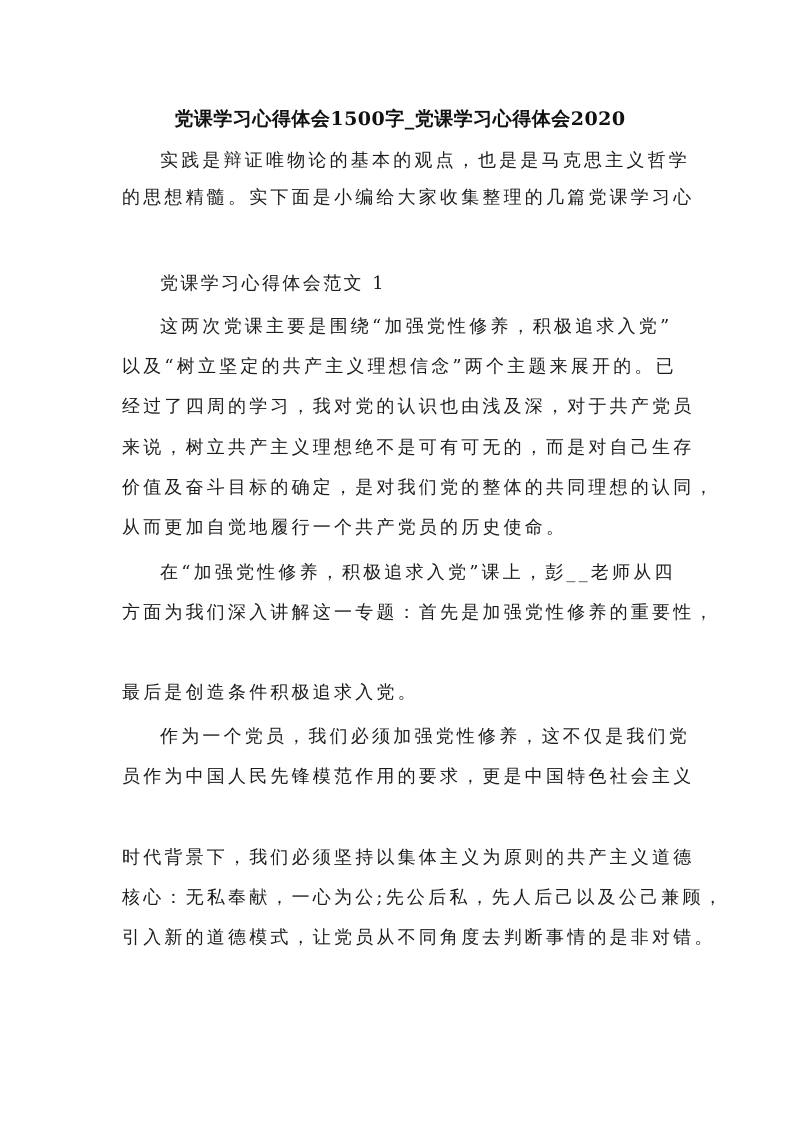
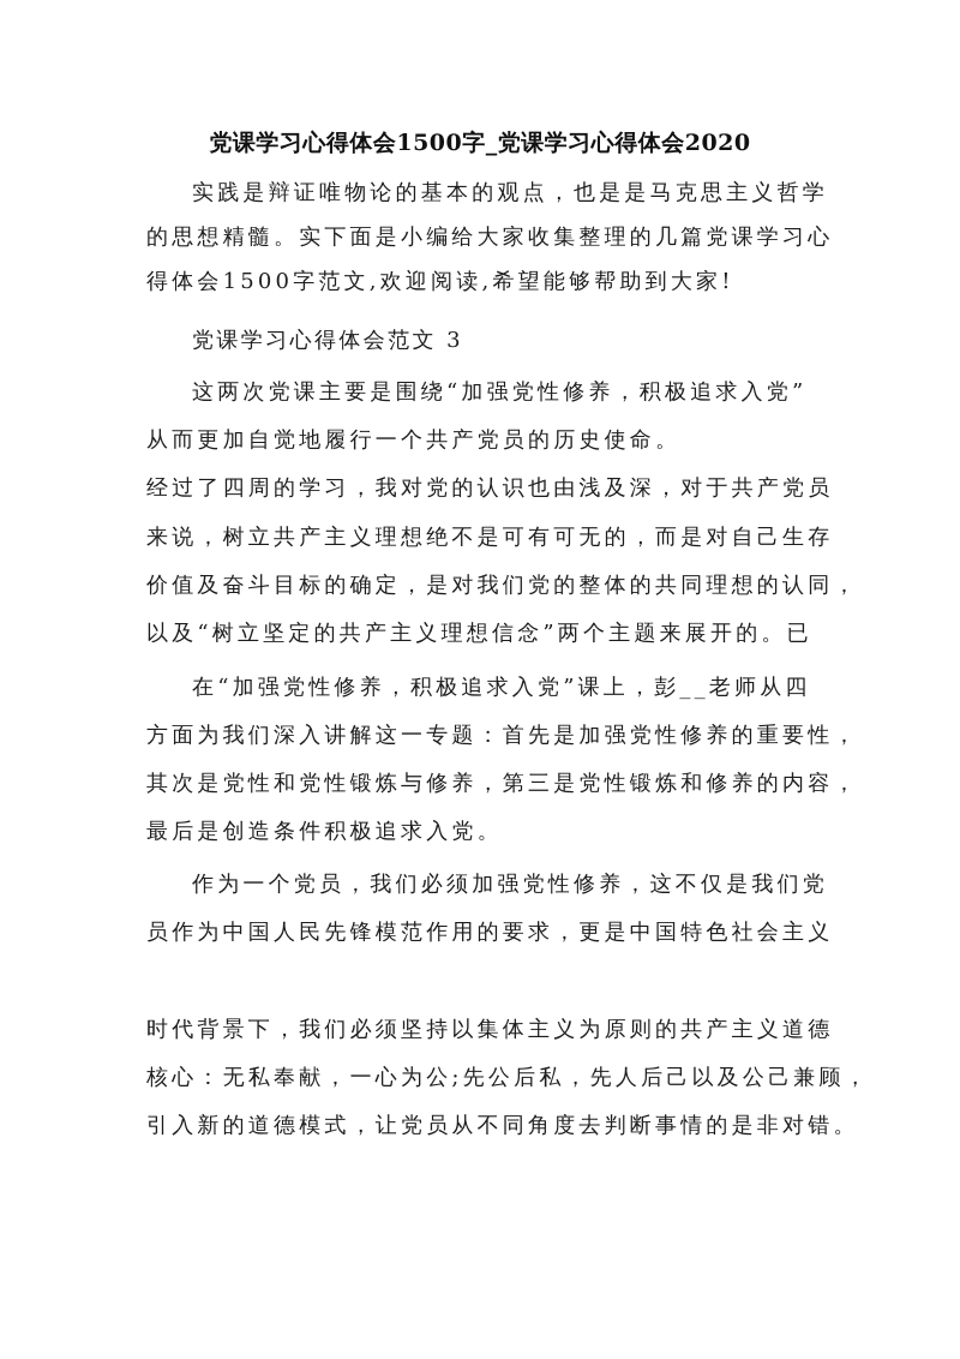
  党课学习心得体会1500字_党课学习心得体会2020
  实践是辩证唯物论的基本的观点，也是是马克思主义哲学
  的思想精髓。实下面是小编给大家收集整理的几篇党课学习心
+ 得体会1500字范文,欢迎阅读,希望能够帮助到大家!
- 党课学习心得体会范文 1
+ 党课学习心得体会范文 3
  这两次党课主要是围绕“加强党性修养，积极追求入党”
- 以及“树立坚定的共产主义理想信念”两个主题来展开的。已
+ 从而更加自觉地履行一个共产党员的历史使命。
  经过了四周的学习，我对党的认识也由浅及深，对于共产党员
  来说，树立共产主义理想绝不是可有可无的，而是对自己生存
  价值及奋斗目标的确定，是对我们党的整体的共同理想的认同，
- 从而更加自觉地履行一个共产党员的历史使命。
+ 以及“树立坚定的共产主义理想信念”两个主题来展开的。已
  在“加强党性修养，积极追求入党”课上，彭__老师从四
  方面为我们深入讲解这一专题：首先是加强党性修养的重要性，
+ 其次是党性和党性锻炼与修养，第三是党性锻炼和修养的内容，
  最后是创造条件积极追求入党。
  作为一个党员，我们必须加强党性修养，这不仅是我们党
  员作为中国人民先锋模范作用的要求，更是中国特色社会主义
  时代背景下，我们必须坚持以集体主义为原则的共产主义道德
  核心：无私奉献，一心为公;先公后私，先人后己以及公己兼顾，
  引入新的道德模式，让党员从不同角度去判断事情的是非对错。
